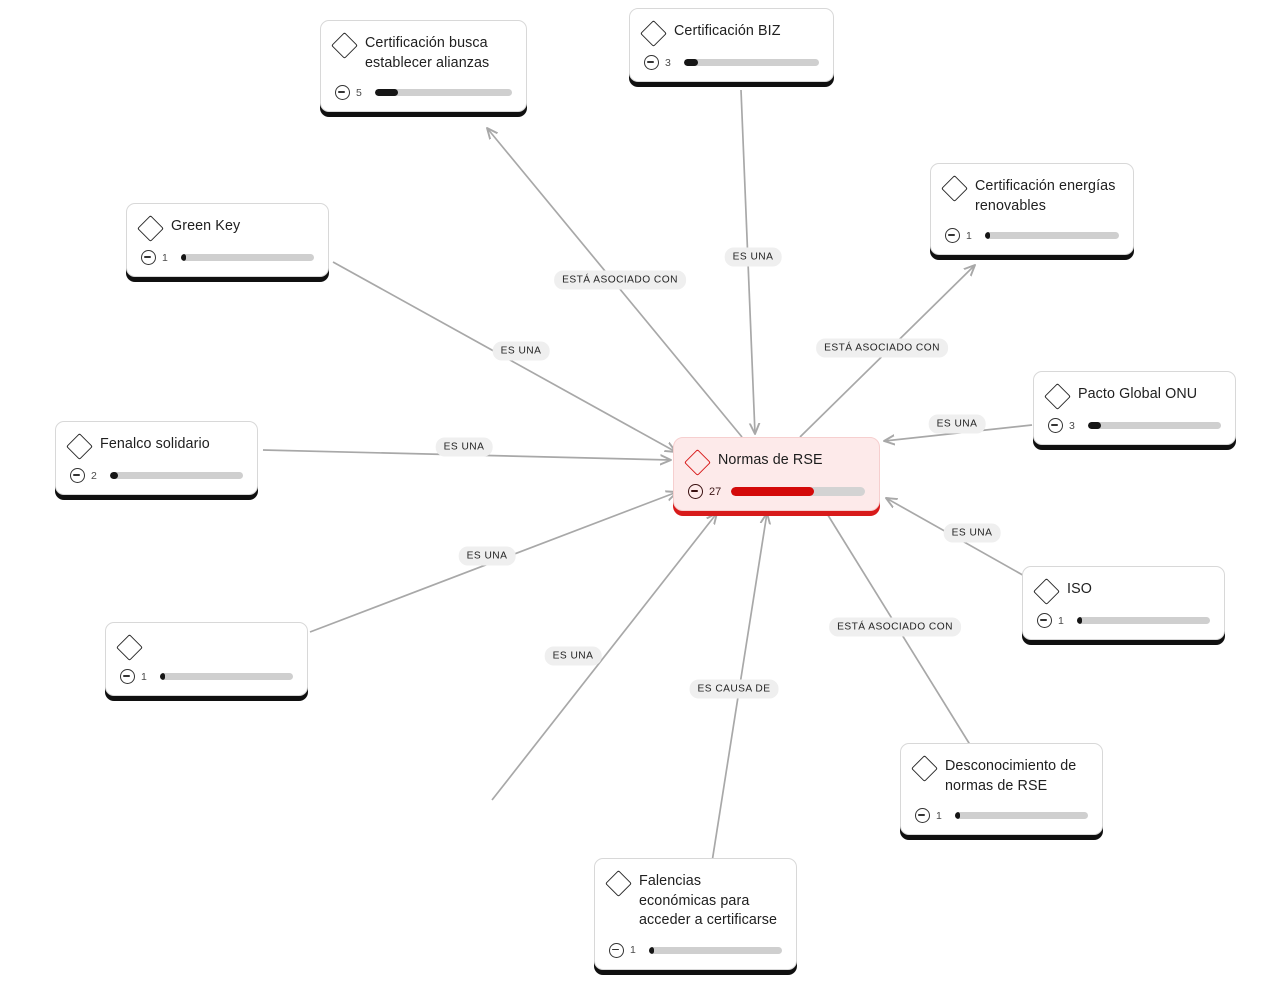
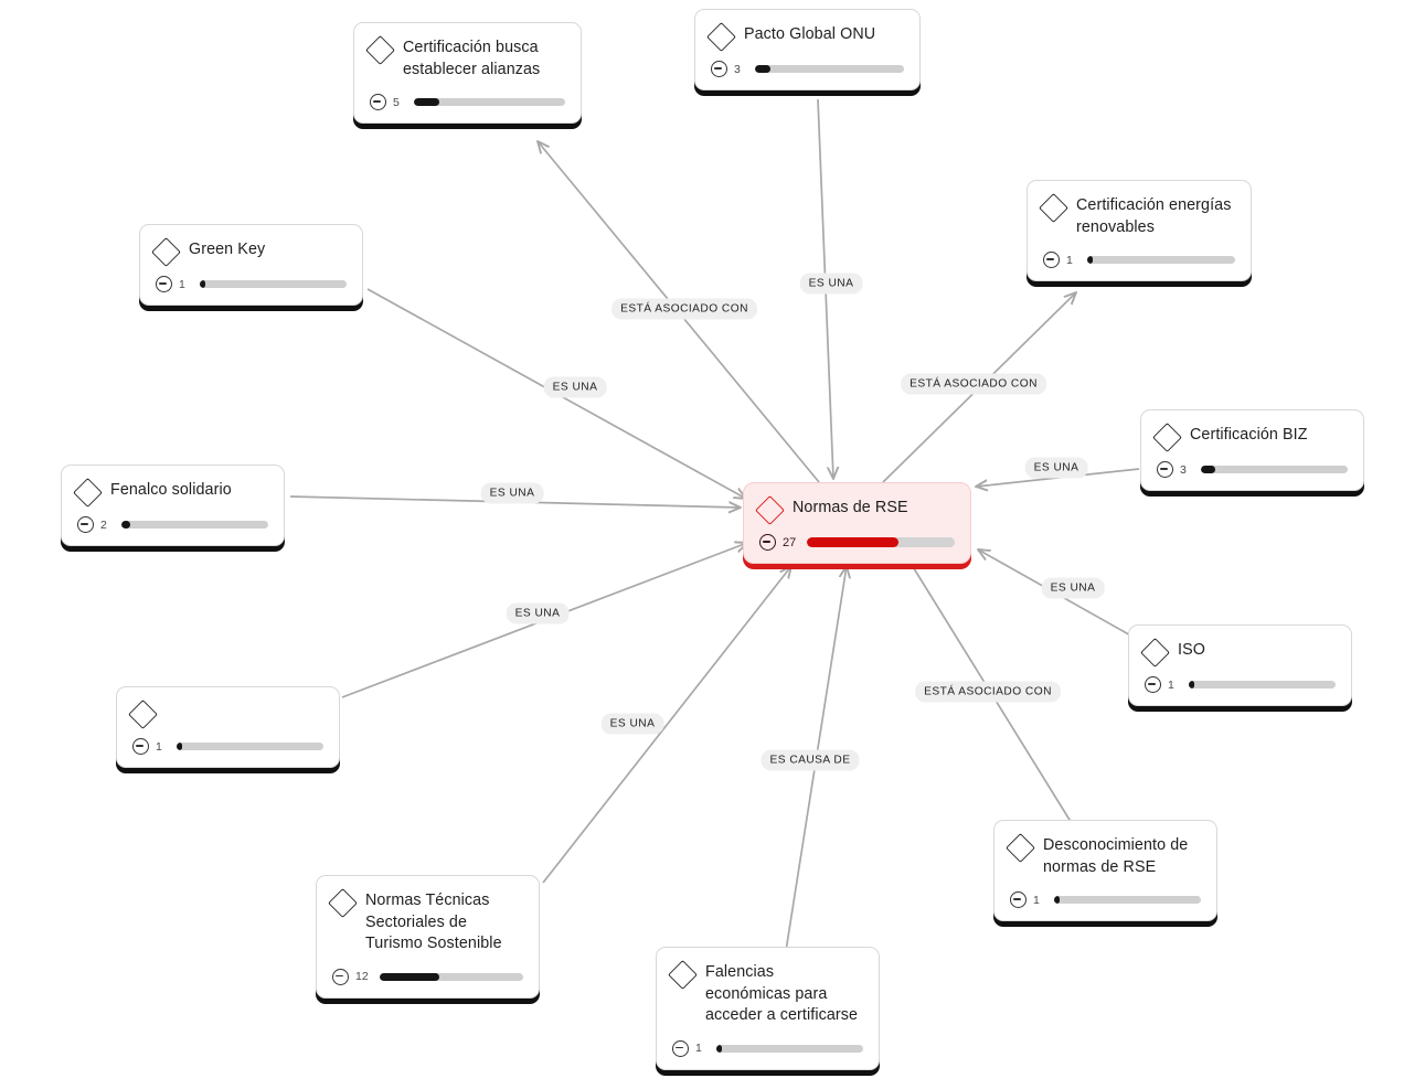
  ESTÁ ASOCIADO CON
  ES UNA
  ESTÁ ASOCIADO CON
  ES UNA
  ES UNA
  ESTÁ ASOCIADO CON
  ES CAUSA DE
  ES UNA
  ES UNA
  ES UNA
  ES UNA
  Certificación busca establecer alianzas
  5
- Certificación BIZ
+ Pacto Global ONU
  3
  Certificación energías renovables
  1
- Pacto Global ONU
+ Certificación BIZ
  3
  ISO
  1
  Desconocimiento de normas de RSE
  1
  Falencias económicas para acceder a certificarse
  1
+ Normas Técnicas Sectoriales de Turismo Sostenible
+ 12
  1
  Fenalco solidario
  2
  Green Key
  1
  Normas de RSE
  27
